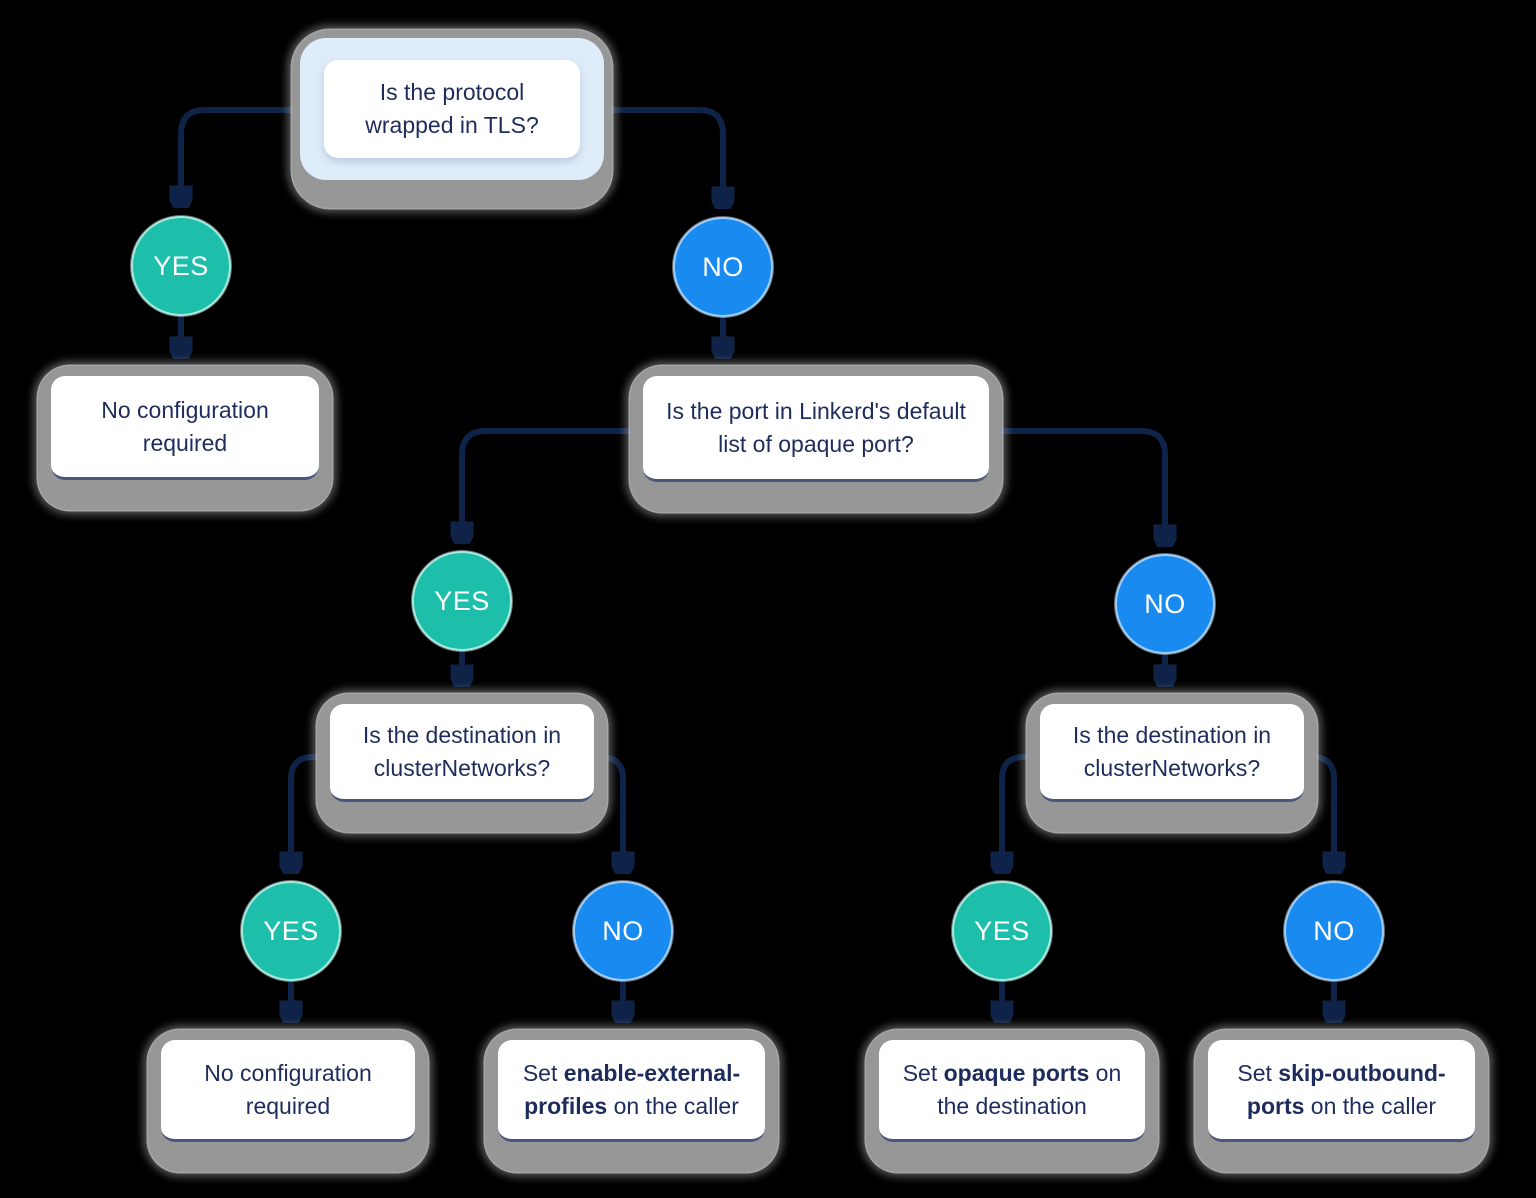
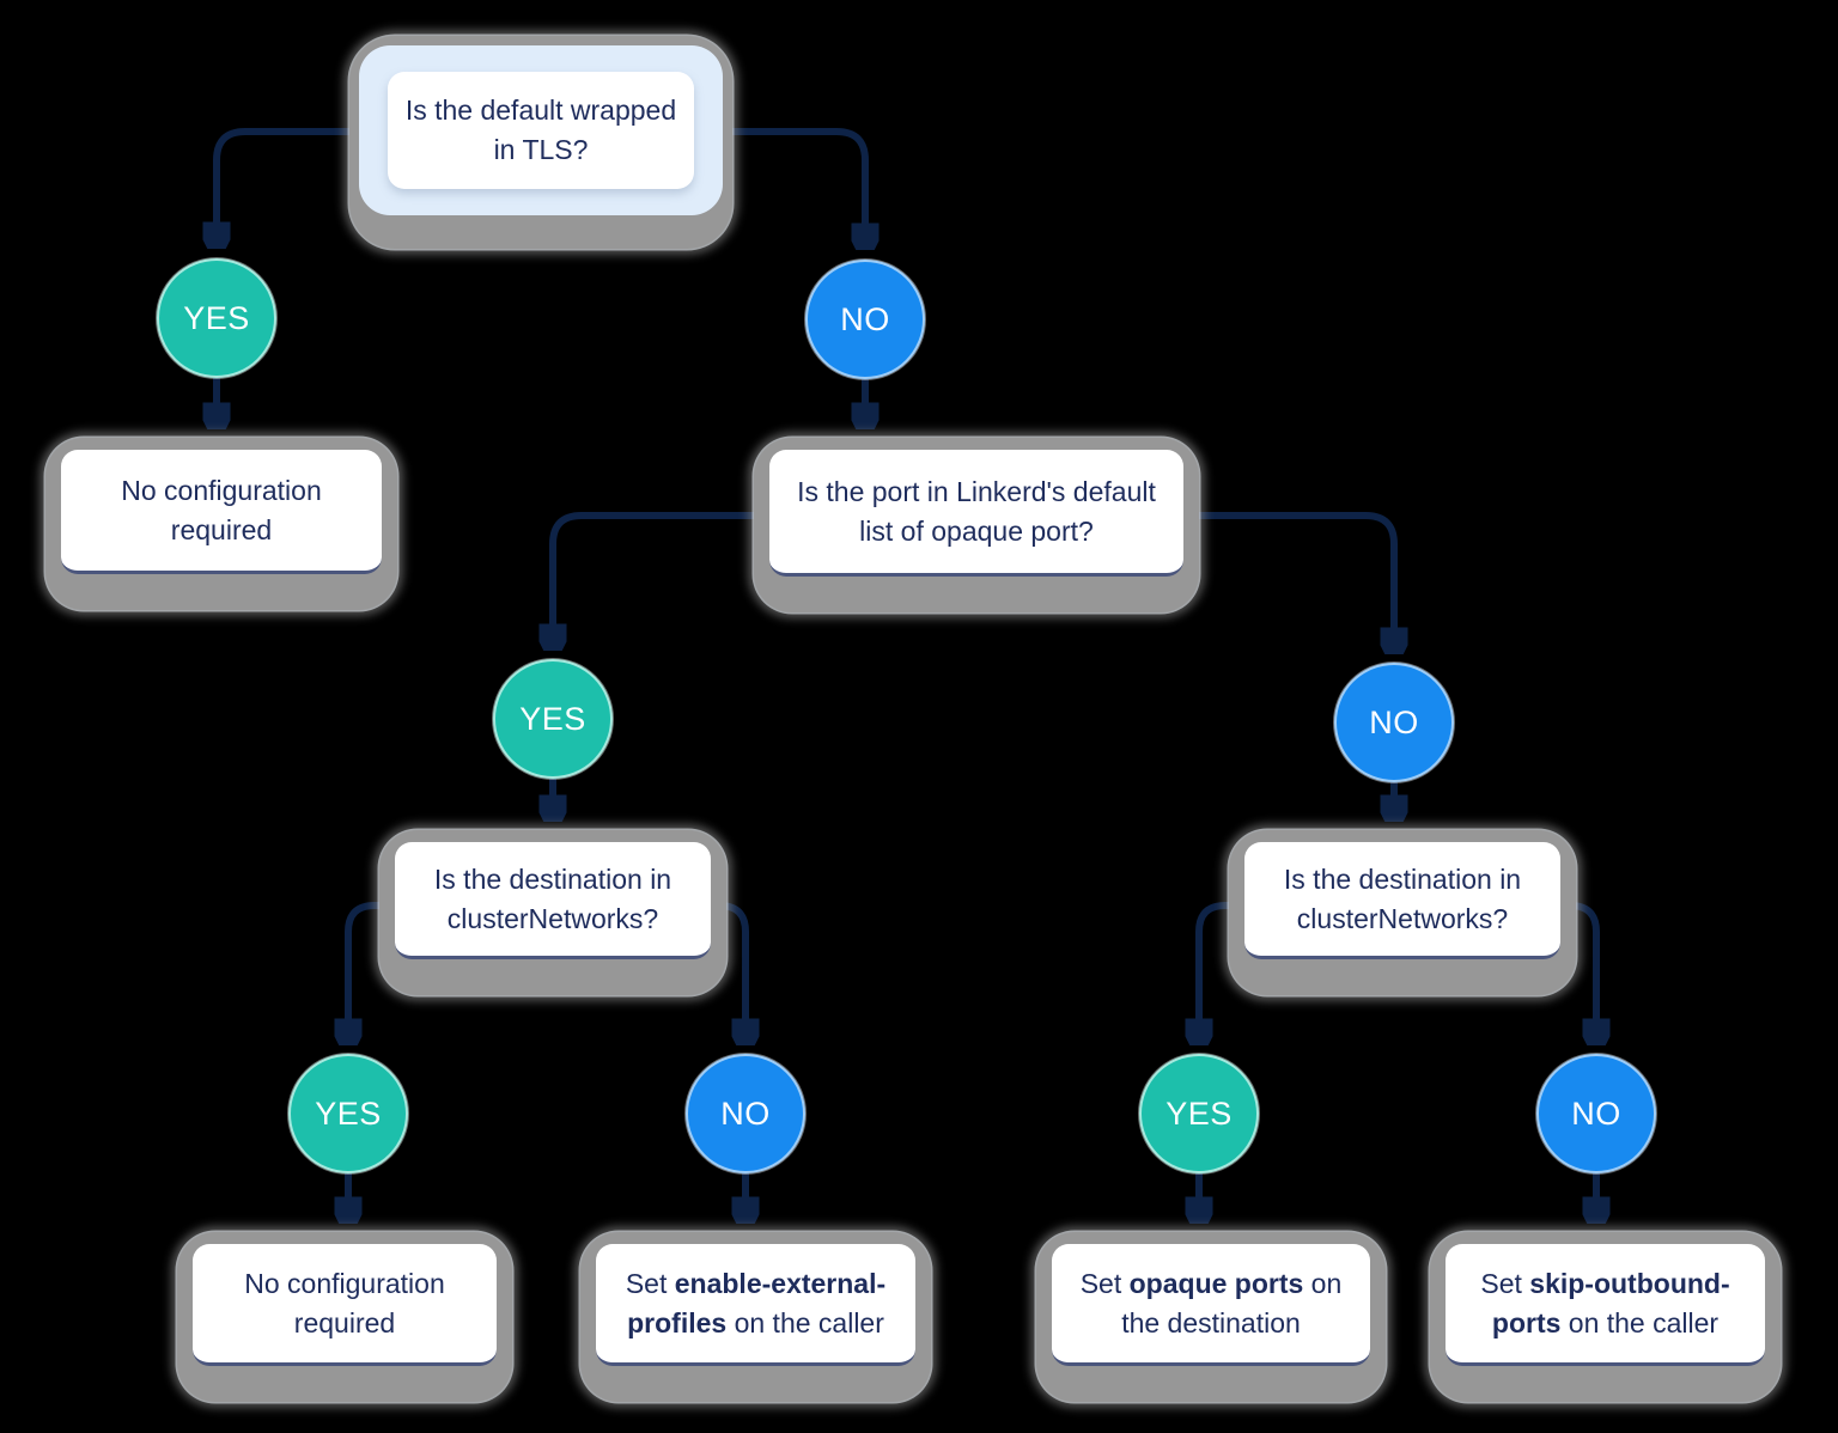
- Is the protocol wrapped in TLS?
+ Is the default wrapped in TLS?
  YES
  NO
  No configuration required
  Is the port in Linkerd's default list of opaque port?
  YES
  NO
  Is the destination in clusterNetworks?
  Is the destination in clusterNetworks?
  YES
  NO
  YES
  NO
  No configuration required
  Set enable-external-profiles on the caller
  Set opaque ports on the destination
  Set skip-outbound-ports on the caller
